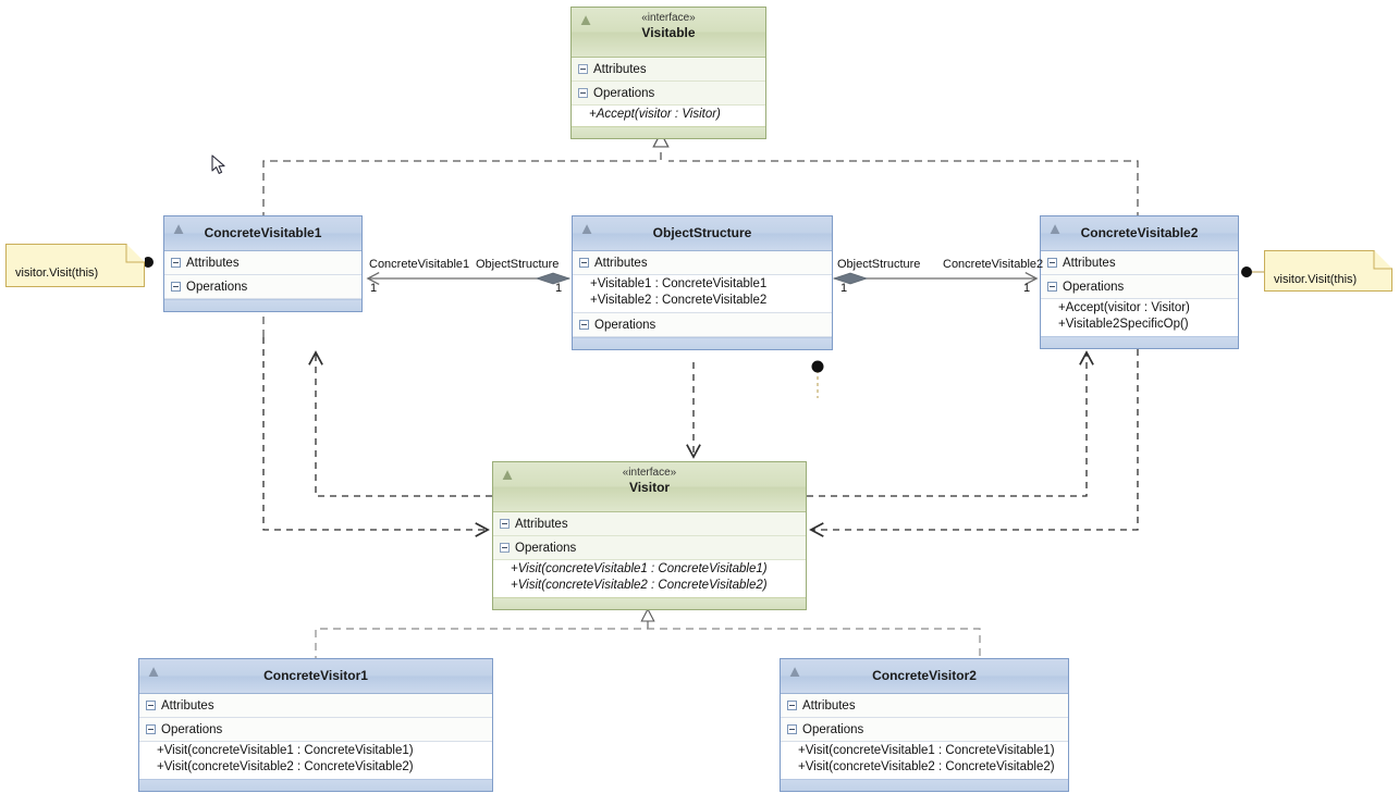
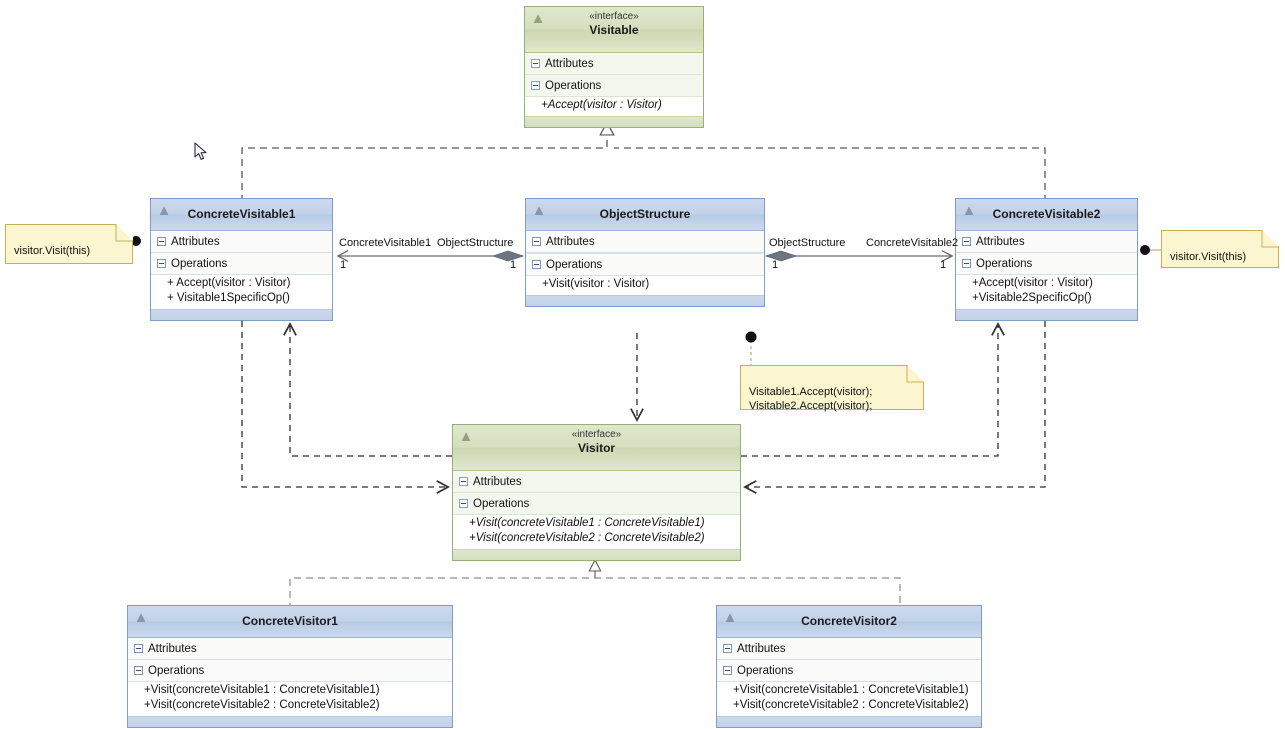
  ▲
  «interface»
  Visitable
  Attributes
  Operations
  +Accept(visitor : Visitor)
  ▲
  ConcreteVisitable1
  Attributes
  Operations
+ + Accept(visitor : Visitor)
+ + Visitable1SpecificOp()
  ▲
  ObjectStructure
  Attributes
- +Visitable1 : ConcreteVisitable1
- +Visitable2 : ConcreteVisitable2
  Operations
+ +Visit(visitor : Visitor)
  ▲
  ConcreteVisitable2
  Attributes
  Operations
  +Accept(visitor : Visitor)
  +Visitable2SpecificOp()
  ▲
  «interface»
  Visitor
  Attributes
  Operations
  +Visit(concreteVisitable1 : ConcreteVisitable1)
  +Visit(concreteVisitable2 : ConcreteVisitable2)
  ▲
  ConcreteVisitor1
  Attributes
  Operations
  +Visit(concreteVisitable1 : ConcreteVisitable1)
  +Visit(concreteVisitable2 : ConcreteVisitable2)
  ▲
  ConcreteVisitor2
  Attributes
  Operations
  +Visit(concreteVisitable1 : ConcreteVisitable1)
  +Visit(concreteVisitable2 : ConcreteVisitable2)
  visitor.Visit(this)
  visitor.Visit(this)
+ Visitable1.Accept(visitor);
+ Visitable2.Accept(visitor);
  ConcreteVisitable1
  ObjectStructure
  1
  1
  ObjectStructure
  ConcreteVisitable2
  1
  1
